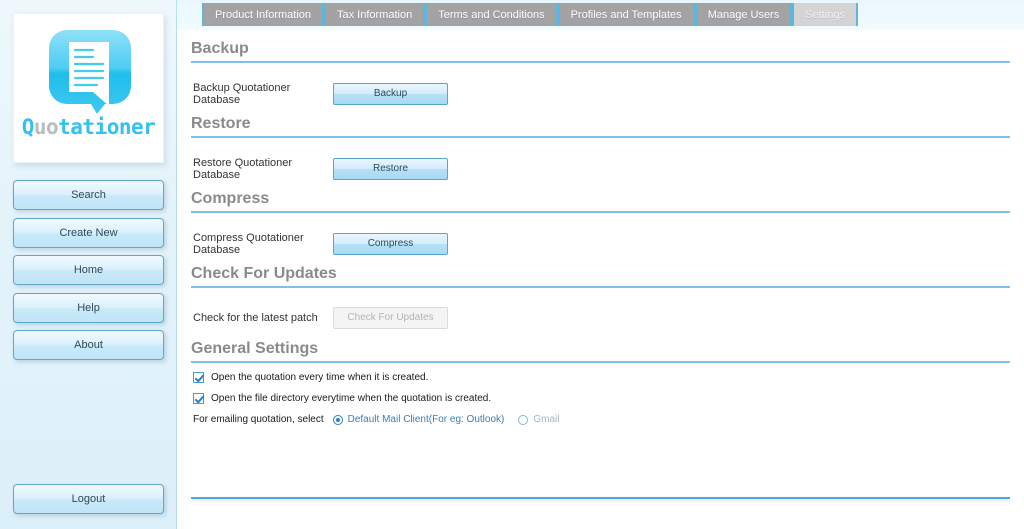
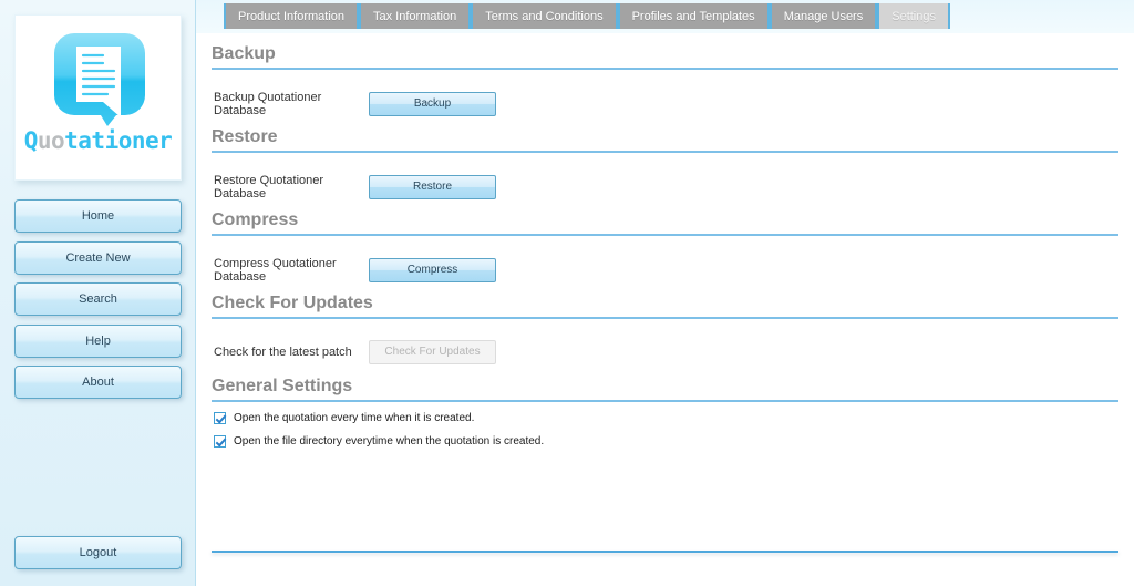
  Quotationer
- Search
+ Home
  Create New
- Home
+ Search
  Help
  About
  Logout
  Product Information
  Tax Information
  Terms and Conditions
  Profiles and Templates
  Manage Users
  Settings
  Backup
  Backup Quotationer Database
  Backup
  Restore
  Restore Quotationer Database
  Restore
  Compress
  Compress Quotationer Database
  Compress
  Check For Updates
  Check for the latest patch
  Check For Updates
  General Settings
  Open the quotation every time when it is created.
  Open the file directory everytime when the quotation is created.
- For emailing quotation, select
- Default Mail Client(For eg: Outlook)
- Gmail
